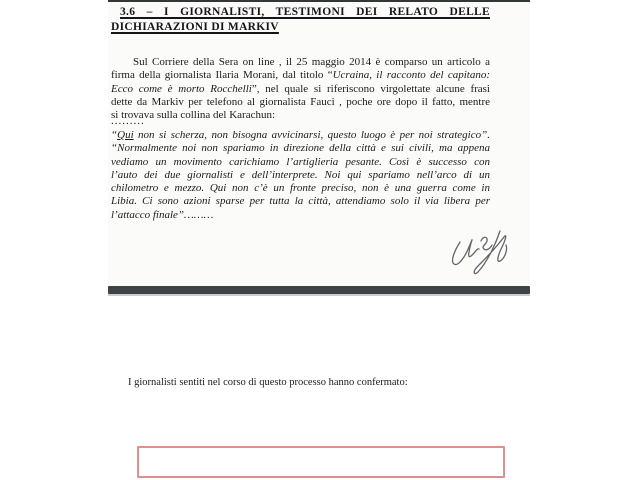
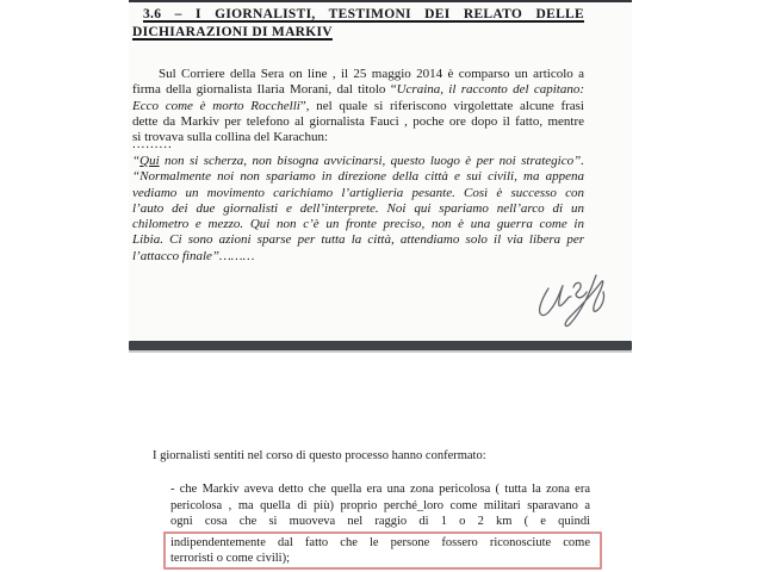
  3.6 – I GIORNALISTI, TESTIMONI DEI RELATO DELLE
  DICHIARAZIONI DI MARKIV
  Sul Corriere della Sera on line , il 25 maggio 2014 è comparso un articolo a
  firma della giornalista Ilaria Morani, dal titolo “Ucraina, il racconto del capitano:
  Ecco come è morto Rocchelli”, nel quale si riferiscono virgolettate alcune frasi
  dette da Markiv per telefono al giornalista Fauci , poche ore dopo il fatto, mentre
  si trovava sulla collina del Karachun:
  .........
  “Qui non si scherza, non bisogna avvicinarsi, questo luogo è per noi strategico”.
  “Normalmente noi non spariamo in direzione della città e sui civili, ma appena
  vediamo un movimento carichiamo l’artiglieria pesante. Così è successo con
  l’auto dei due giornalisti e dell’interprete. Noi qui spariamo nell’arco di un
  chilometro e mezzo. Qui non c’è un fronte preciso, non è una guerra come in
  Libia. Ci sono azioni sparse per tutta la città, attendiamo solo il via libera per
  l’attacco finale”………
  I giornalisti sentiti nel corso di questo processo hanno confermato:
+ - che Markiv aveva detto che quella era una zona pericolosa ( tutta la zona era
+ pericolosa , ma quella di più) proprio perché_loro come militari sparavano a
+ ogni cosa che si muoveva nel raggio di 1 o 2 km ( e quindi
+ indipendentemente dal fatto che le persone fossero riconosciute come
+ terroristi o come civili);
